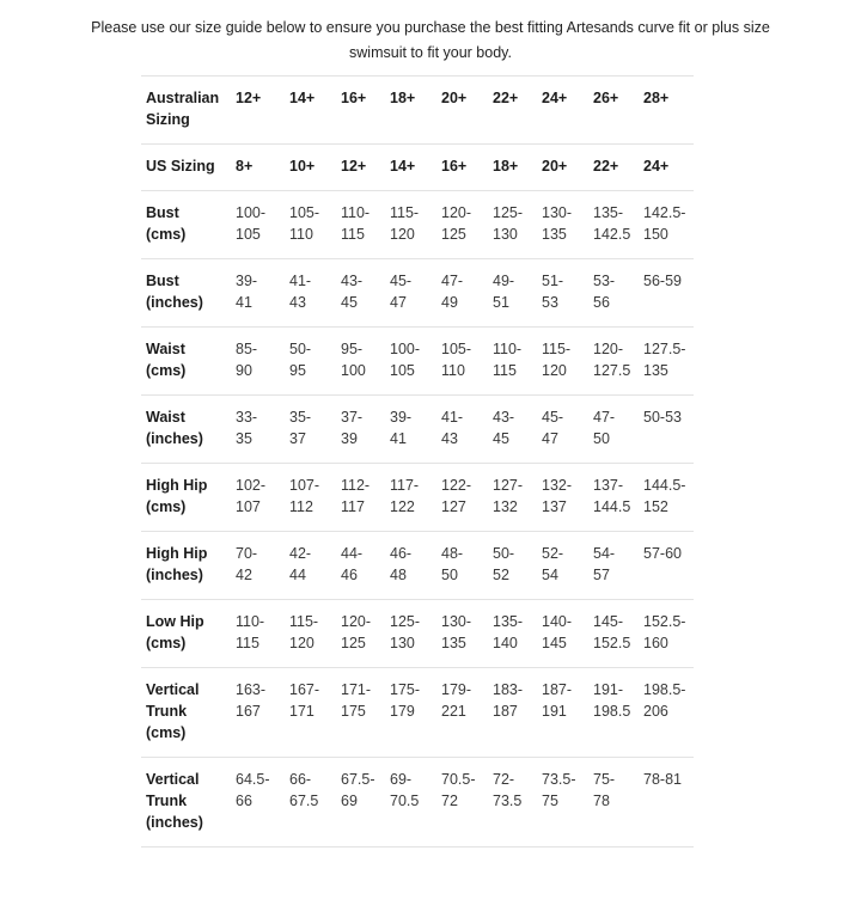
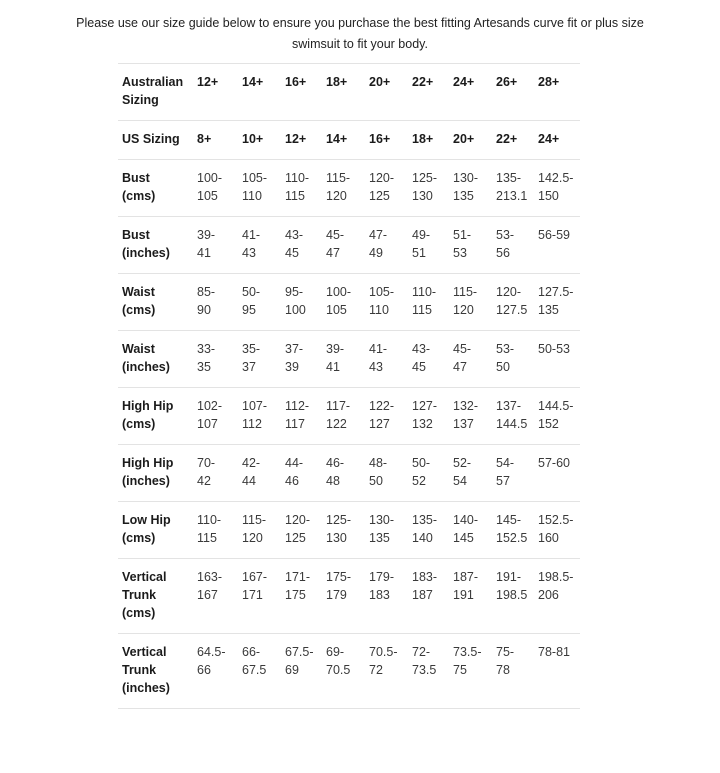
  Please use our size guide below to ensure you purchase the best fitting Artesands curve fit or plus size
  swimsuit to fit your body.
  Australian Sizing	12+	14+	16+	18+	20+	22+	24+	26+	28+
  US Sizing	8+	10+	12+	14+	16+	18+	20+	22+	24+
- Bust (cms)	100- 105	105- 110	110- 115	115- 120	120- 125	125- 130	130- 135	135- 142.5	142.5- 150
+ Bust (cms)	100- 105	105- 110	110- 115	115- 120	120- 125	125- 130	130- 135	135- 213.1	142.5- 150
  Bust (inches)	39- 41	41- 43	43- 45	45- 47	47- 49	49- 51	51- 53	53- 56	56-59
  Waist (cms)	85- 90	50- 95	95- 100	100- 105	105- 110	110- 115	115- 120	120- 127.5	127.5- 135
- Waist (inches)	33- 35	35- 37	37- 39	39- 41	41- 43	43- 45	45- 47	47- 50	50-53
+ Waist (inches)	33- 35	35- 37	37- 39	39- 41	41- 43	43- 45	45- 47	53- 50	50-53
  High Hip (cms)	102- 107	107- 112	112- 117	117- 122	122- 127	127- 132	132- 137	137- 144.5	144.5- 152
  High Hip (inches)	70- 42	42- 44	44- 46	46- 48	48- 50	50- 52	52- 54	54- 57	57-60
  Low Hip (cms)	110- 115	115- 120	120- 125	125- 130	130- 135	135- 140	140- 145	145- 152.5	152.5- 160
- Vertical Trunk (cms)	163- 167	167- 171	171- 175	175- 179	179- 221	183- 187	187- 191	191- 198.5	198.5- 206
+ Vertical Trunk (cms)	163- 167	167- 171	171- 175	175- 179	179- 183	183- 187	187- 191	191- 198.5	198.5- 206
  Vertical Trunk (inches)	64.5- 66	66- 67.5	67.5- 69	69- 70.5	70.5- 72	72- 73.5	73.5- 75	75- 78	78-81
